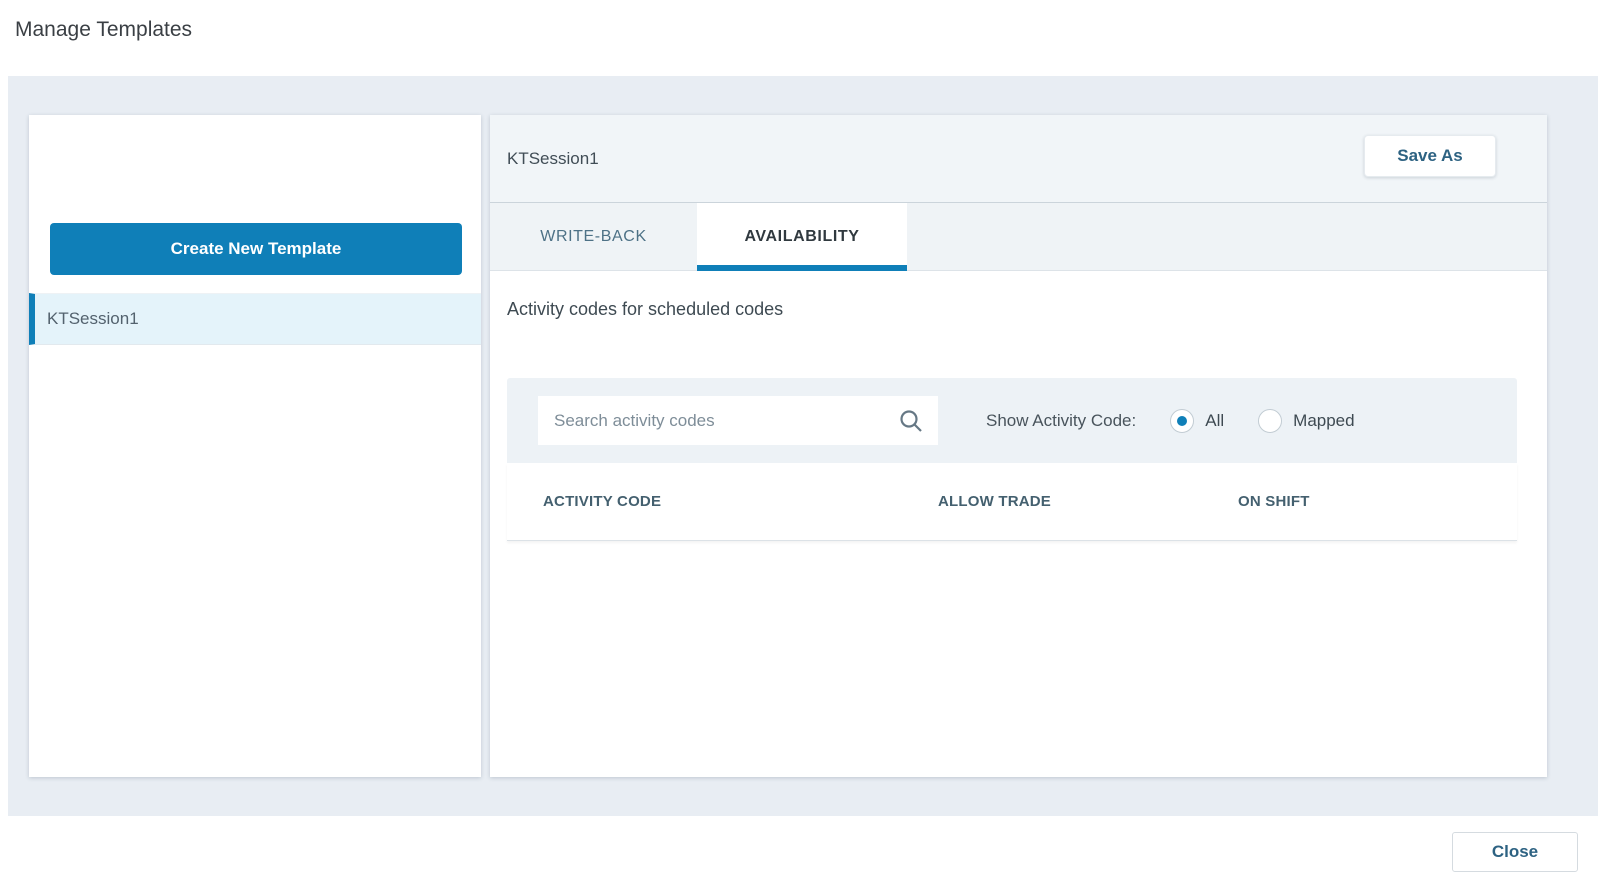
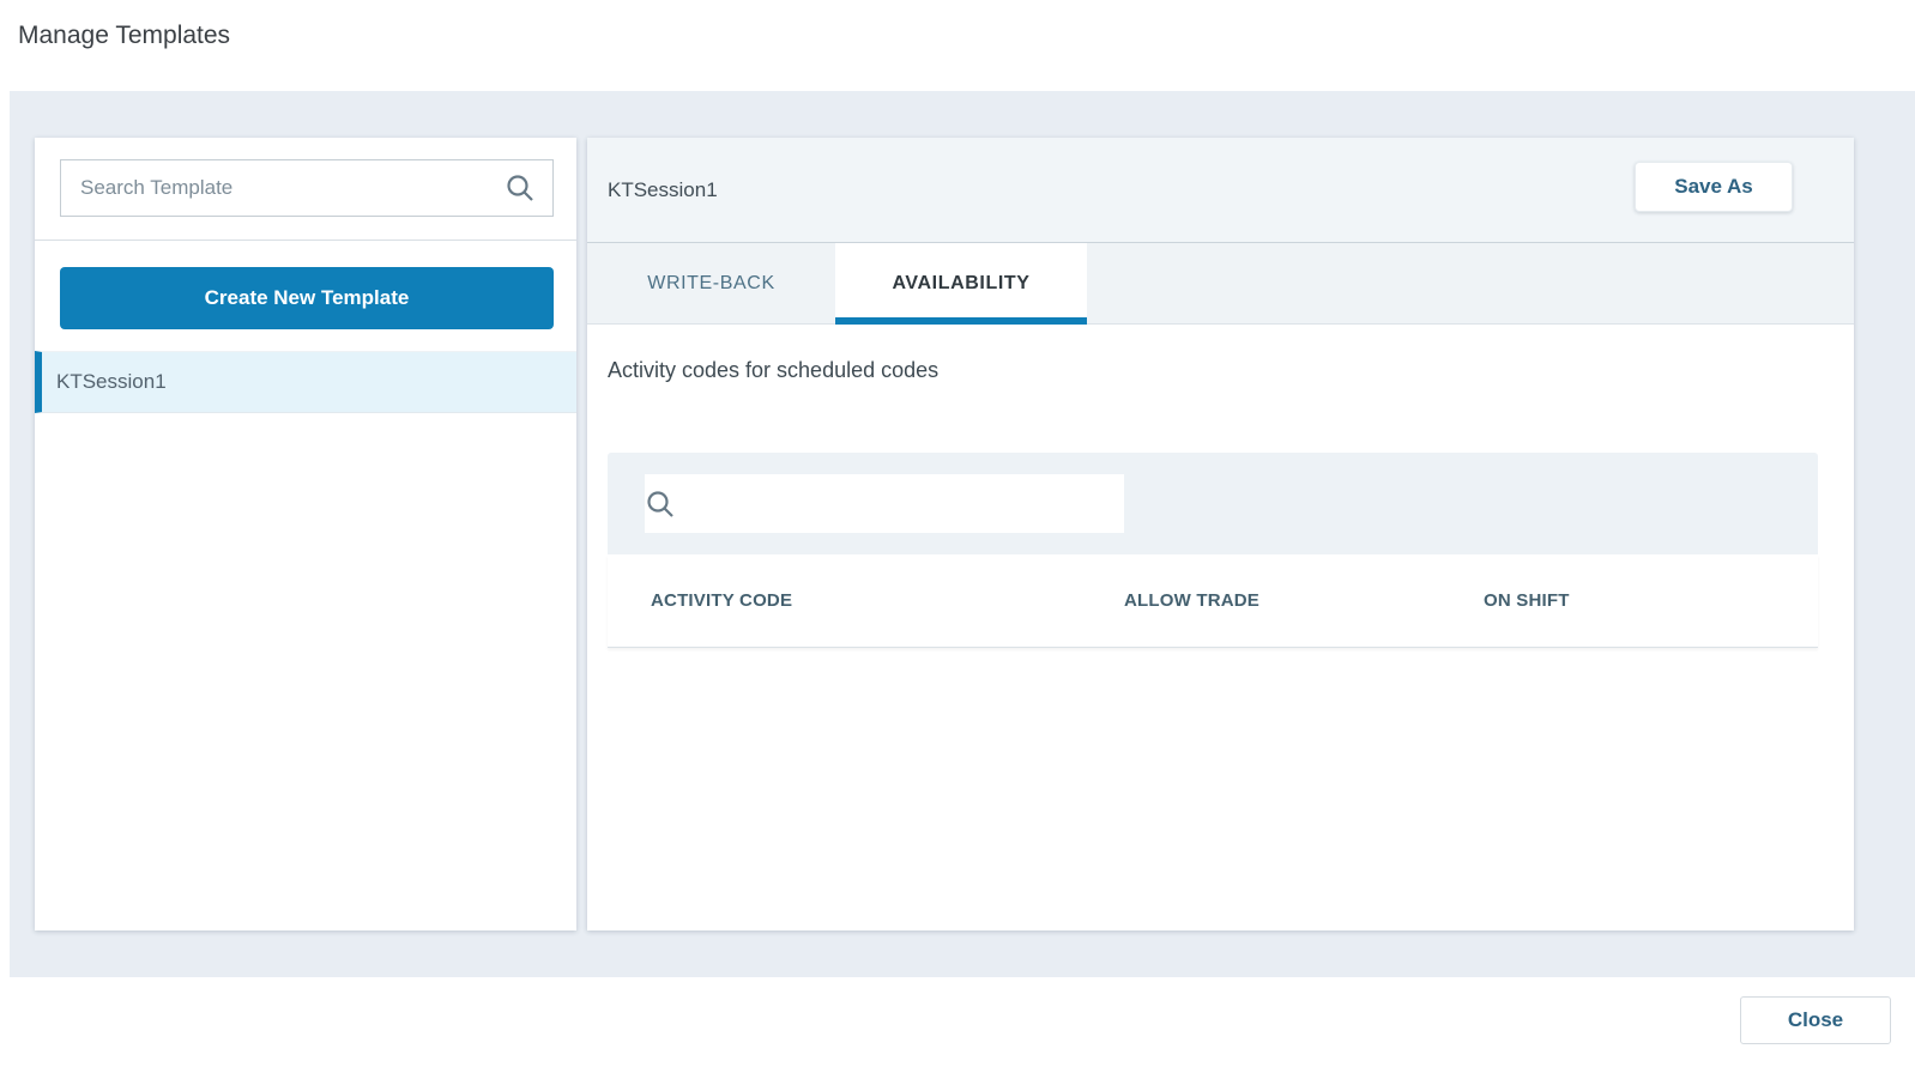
  Manage Templates
+ Search Template
  Create New Template
  KTSession1
  KTSession1
  Save As
  WRITE-BACK
  AVAILABILITY
  Activity codes for scheduled codes
- Search activity codes
- Show Activity Code:
- All
- Mapped
  ACTIVITY CODE
  ALLOW TRADE
  ON SHIFT
  Close
